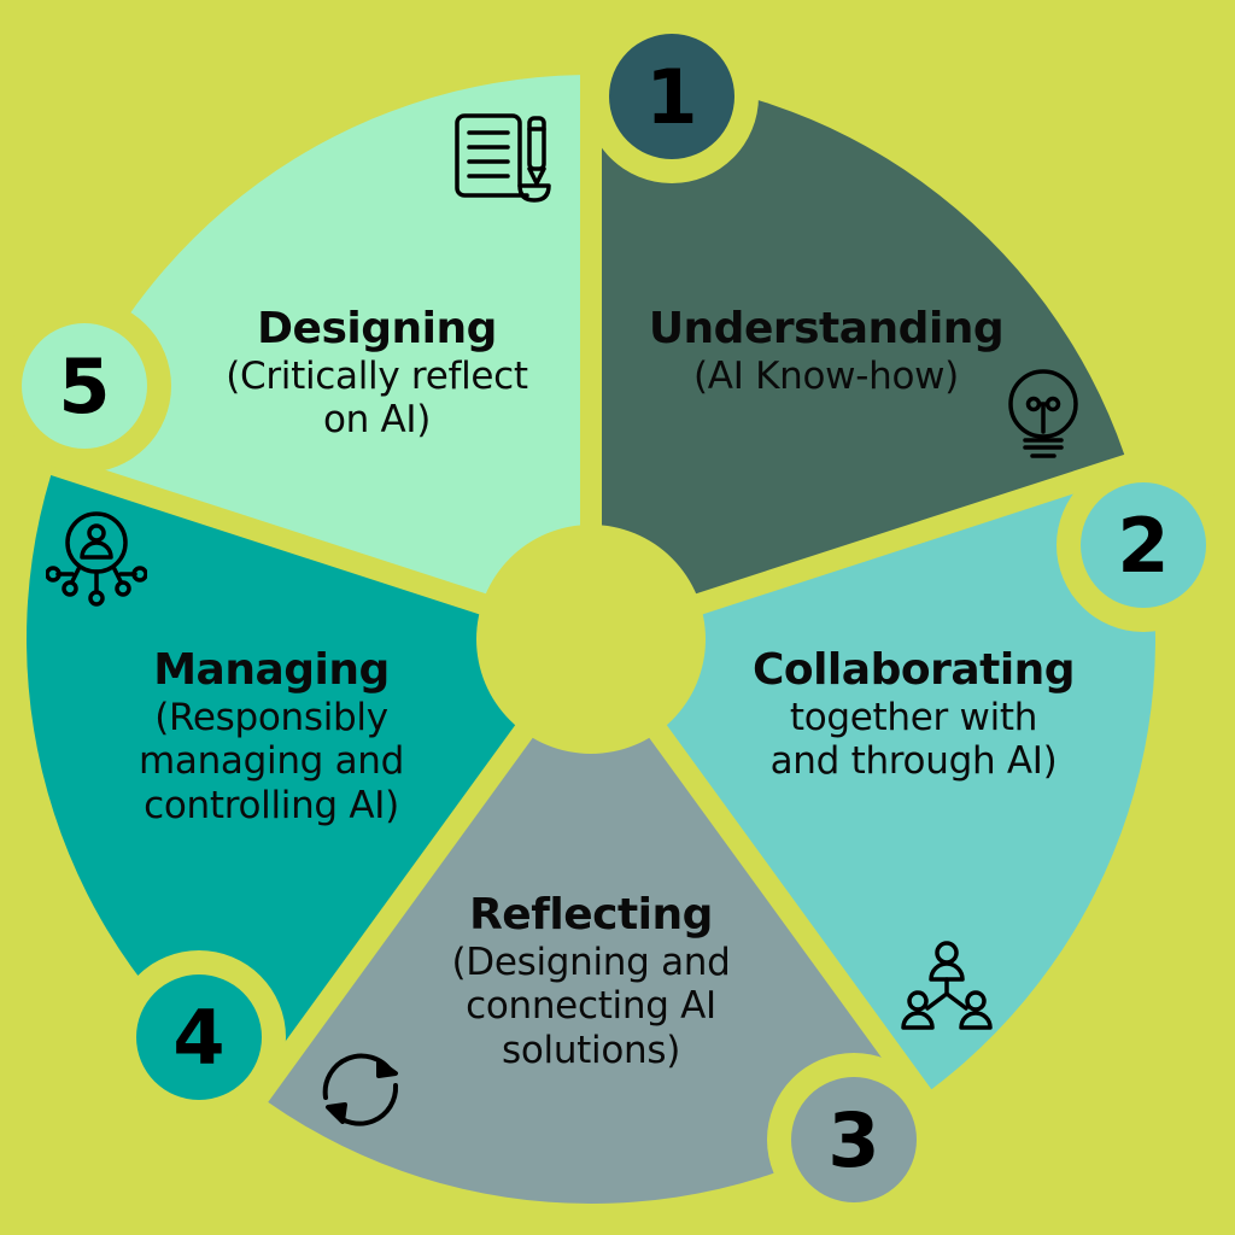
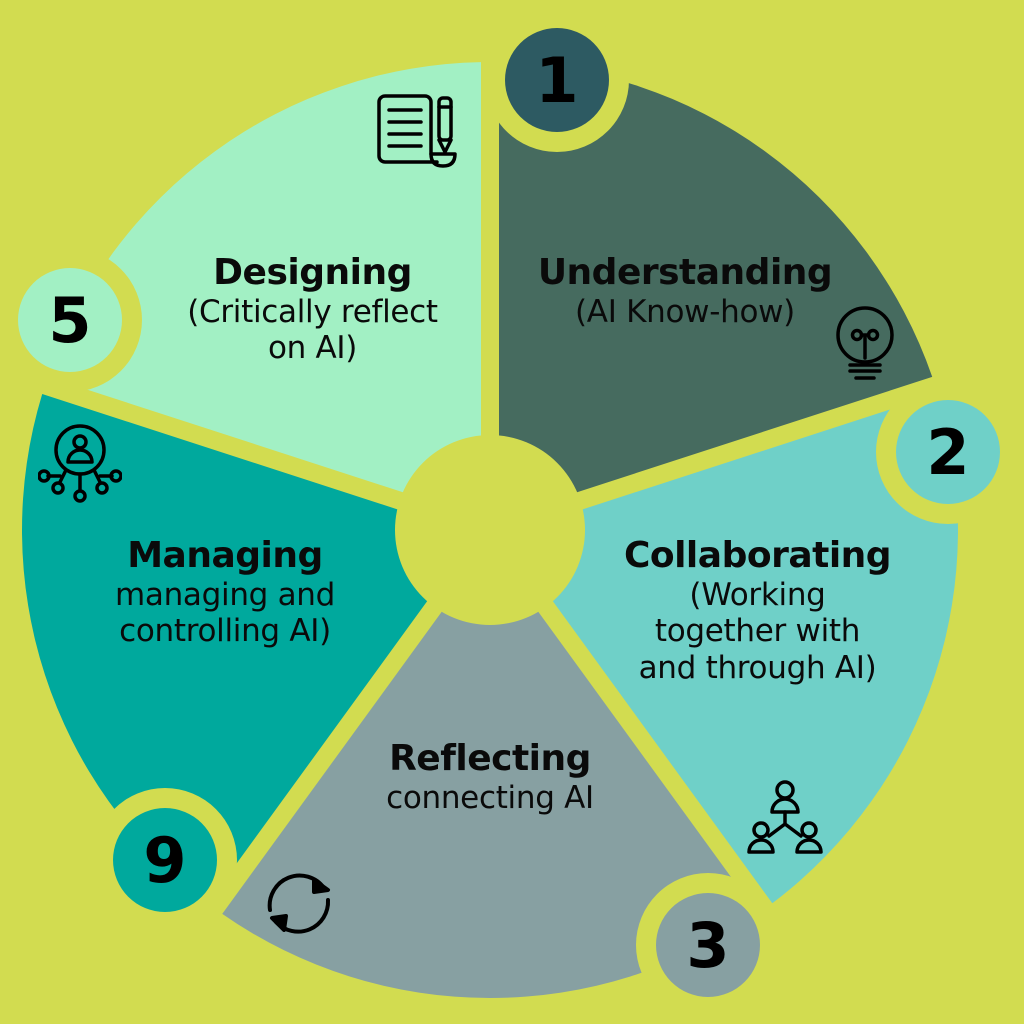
  Understanding
  (AI Know-how)
  Collaborating
+ (Working
  together with
  and through AI)
  Reflecting
- (Designing and
  connecting AI
- solutions)
  Managing
- (Responsibly
  managing and
  controlling AI)
  Designing
  (Critically reflect
  on AI)
  1
  2
  3
- 4
+ 9
  5
